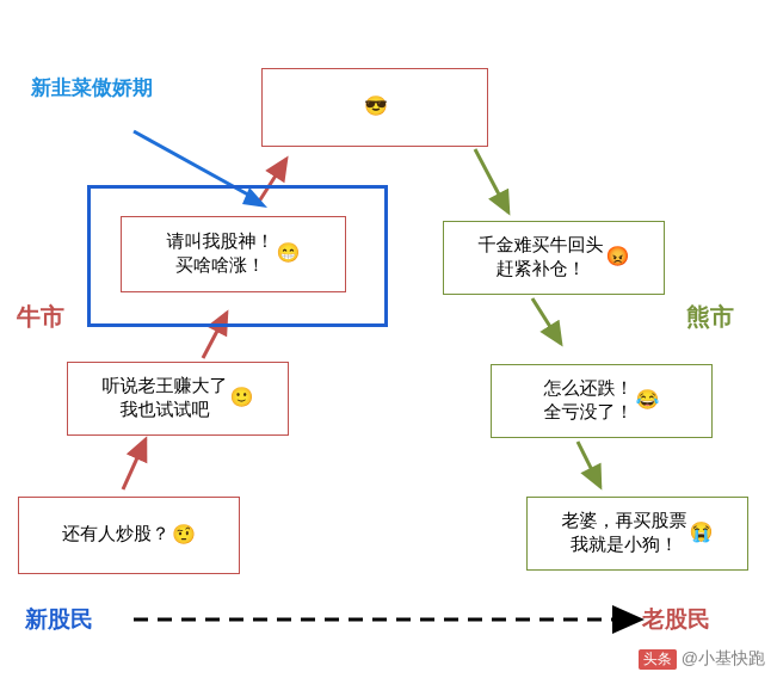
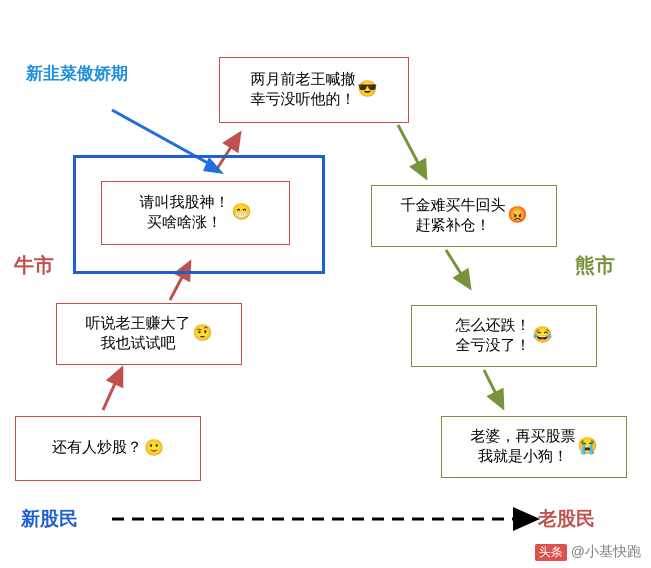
  新韭菜傲娇期
  牛市
  熊市
  还有人炒股？
- 🤨
+ 🙂
  听说老王赚大了
  我也试试吧
- 🙂
+ 🤨
  请叫我股神！
  买啥啥涨！
  😁
+ 两月前老王喊撤
+ 幸亏没听他的！
  😎
  千金难买牛回头
  赶紧补仓！
  😡
  怎么还跌！
  全亏没了！
  😂
  老婆，再买股票
  我就是小狗！
  😭
  新股民
  老股民
  头条
  @小基快跑
